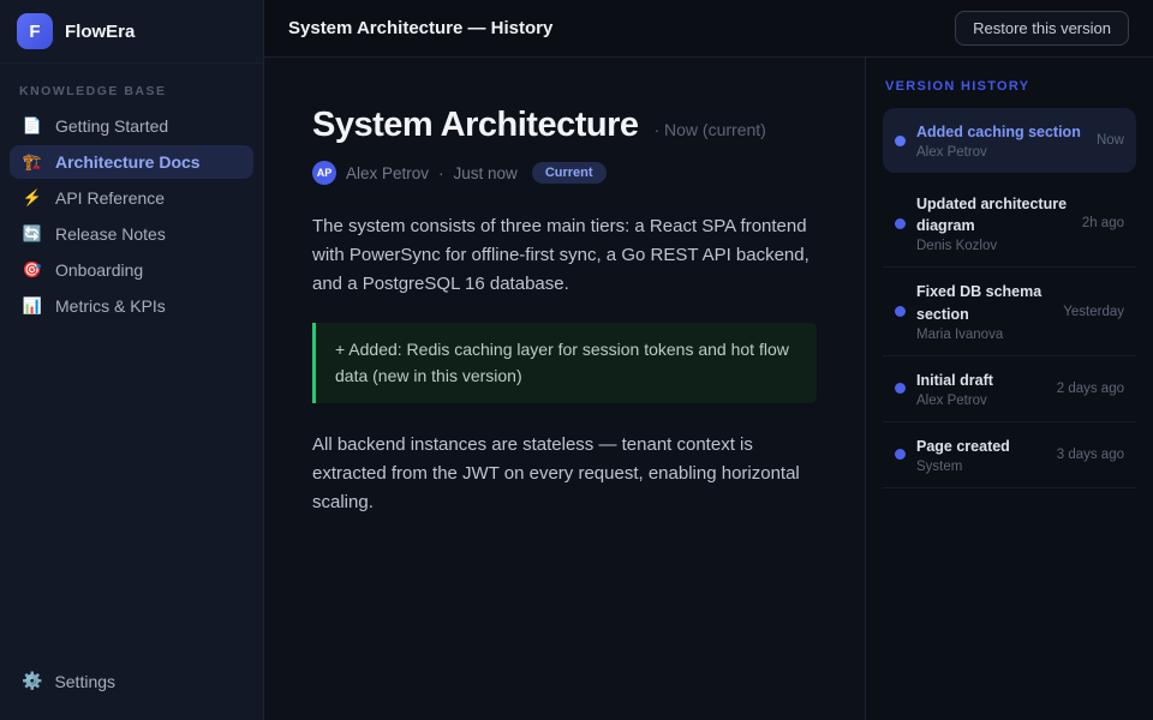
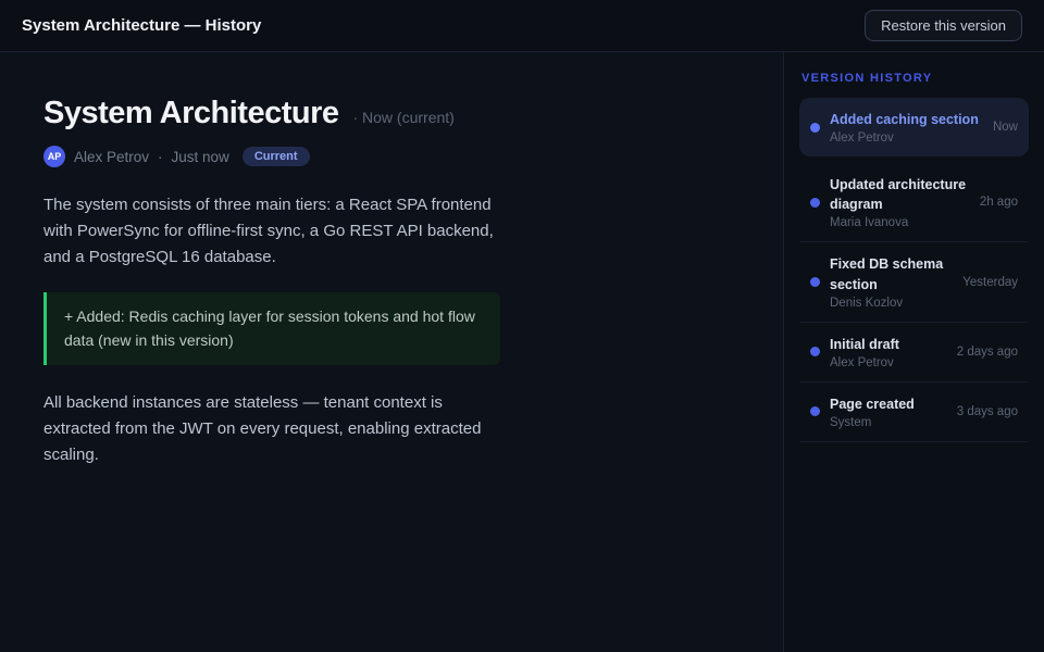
- F
- FlowEra
- KNOWLEDGE BASE
- 📄
- Getting Started
- 🏗️
- Architecture Docs
- ⚡
- API Reference
- 🔄
- Release Notes
- 🎯
- Onboarding
- 📊
- Metrics & KPIs
- ⚙️
- Settings
  System Architecture — History
  Restore this version
  System Architecture
  · Now (current)
  AP
  Alex Petrov
  ·
  Just now
  Current
  The system consists of three main tiers: a React SPA frontend with PowerSync for offline-first sync, a Go REST API backend, and a PostgreSQL 16 database.
  + Added: Redis caching layer for session tokens and hot flow data (new in this version)
- All backend instances are stateless — tenant context is extracted from the JWT on every request, enabling horizontal scaling.
+ All backend instances are stateless — tenant context is extracted from the JWT on every request, enabling extracted scaling.
  VERSION HISTORY
  Added caching section
  Alex Petrov
  Now
  Updated architecture diagram
- Denis Kozlov
+ Maria Ivanova
  2h ago
  Fixed DB schema section
- Maria Ivanova
+ Denis Kozlov
  Yesterday
  Initial draft
  Alex Petrov
  2 days ago
  Page created
  System
  3 days ago
